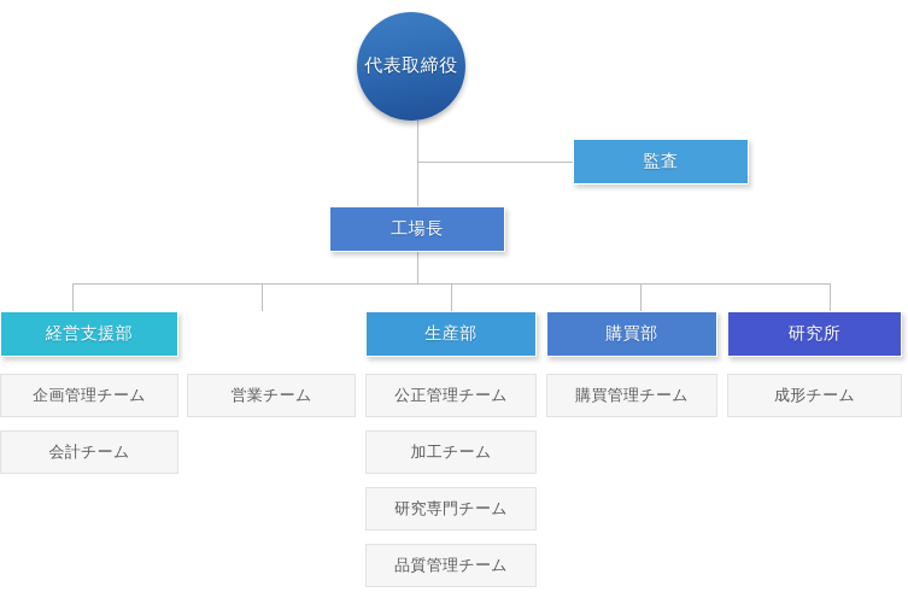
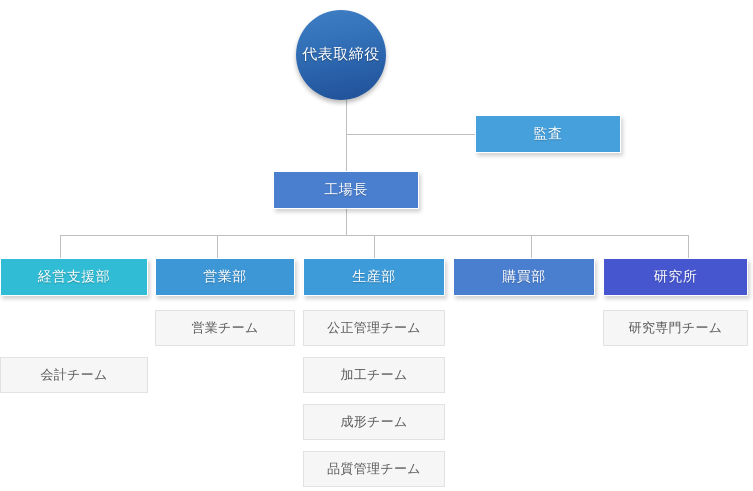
  代表取締役
  監査
  工場長
  経営支援部
+ 営業部
  生産部
  購買部
  研究所
- 企画管理チーム
  会計チーム
  営業チーム
  公正管理チーム
  加工チーム
- 研究専門チーム
+ 成形チーム
  品質管理チーム
- 購買管理チーム
- 成形チーム
+ 研究専門チーム
